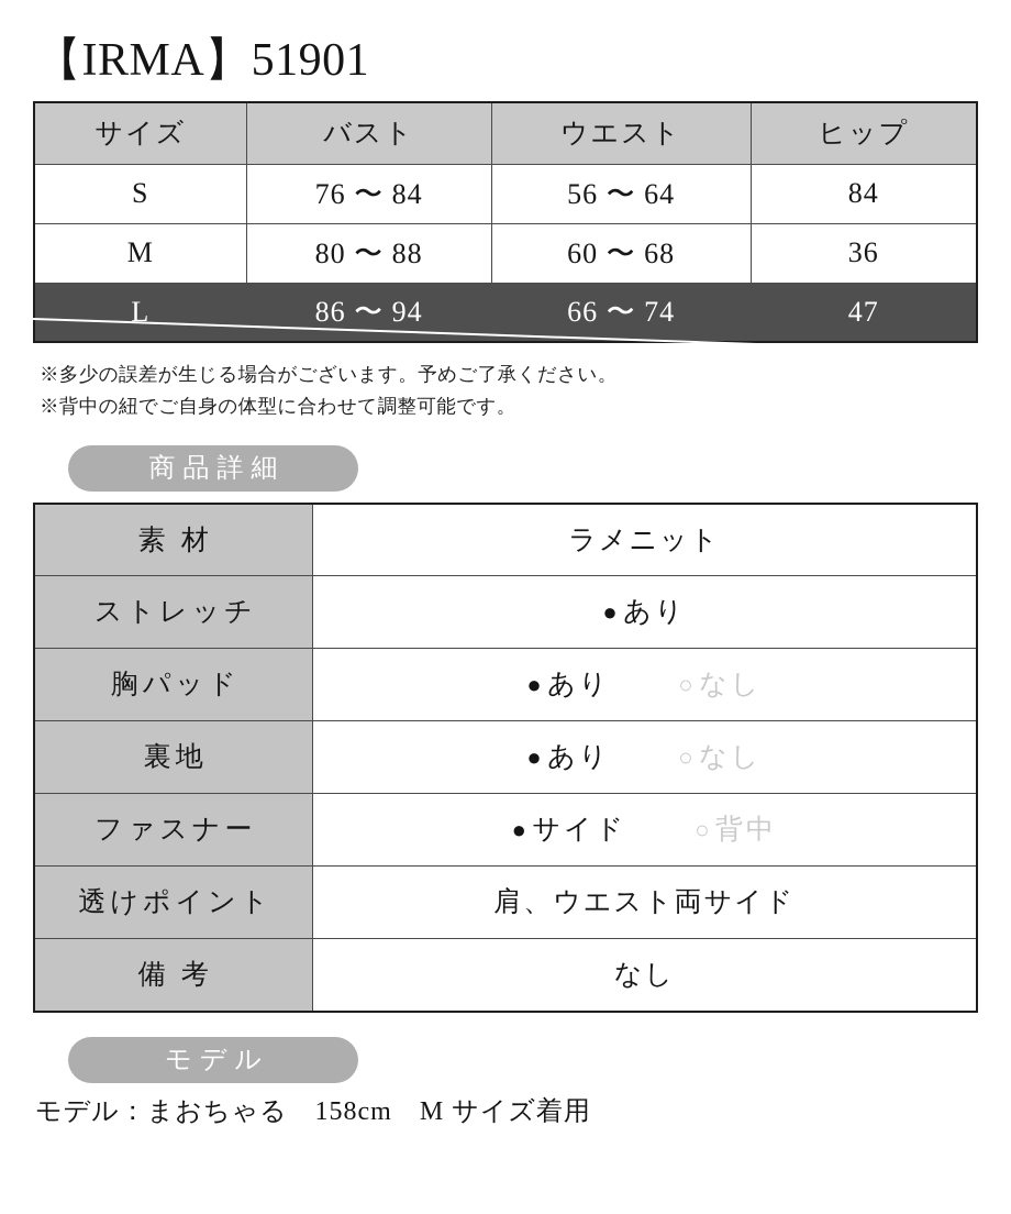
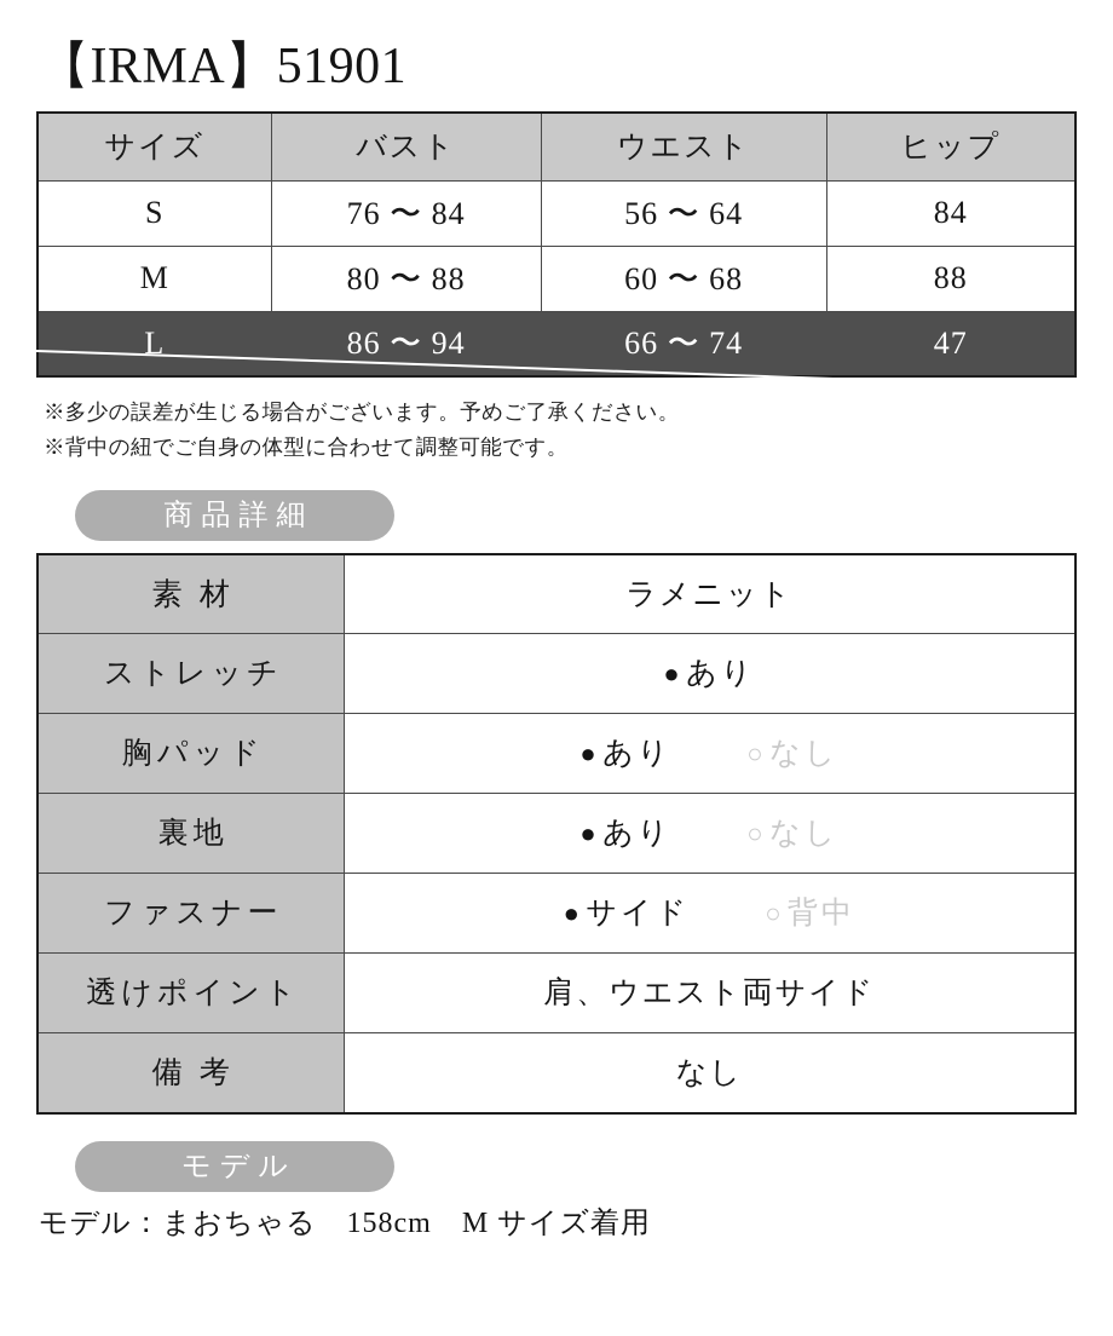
  【IRMA】51901
  サイズ	バスト	ウエスト	ヒップ
  S	76 〜 84	56 〜 64	84
- M	80 〜 88	60 〜 68	36
+ M	80 〜 88	60 〜 68	88
  L	86 〜 94	66 〜 74	47
  ※多少の誤差が生じる場合がございます。予めご了承ください。
  ※背中の紐でご自身の体型に合わせて調整可能です。
  商品詳細
  素 材	ラメニット
  ストレッチ	● あり
  胸パッド	● あり ○ なし
  裏地	● あり ○ なし
  ファスナー	● サイド ○ 背中
  透けポイント	肩、ウエスト両サイド
  備 考	なし
  モデル
  モデル：まおちゃる 158cm M サイズ着用
